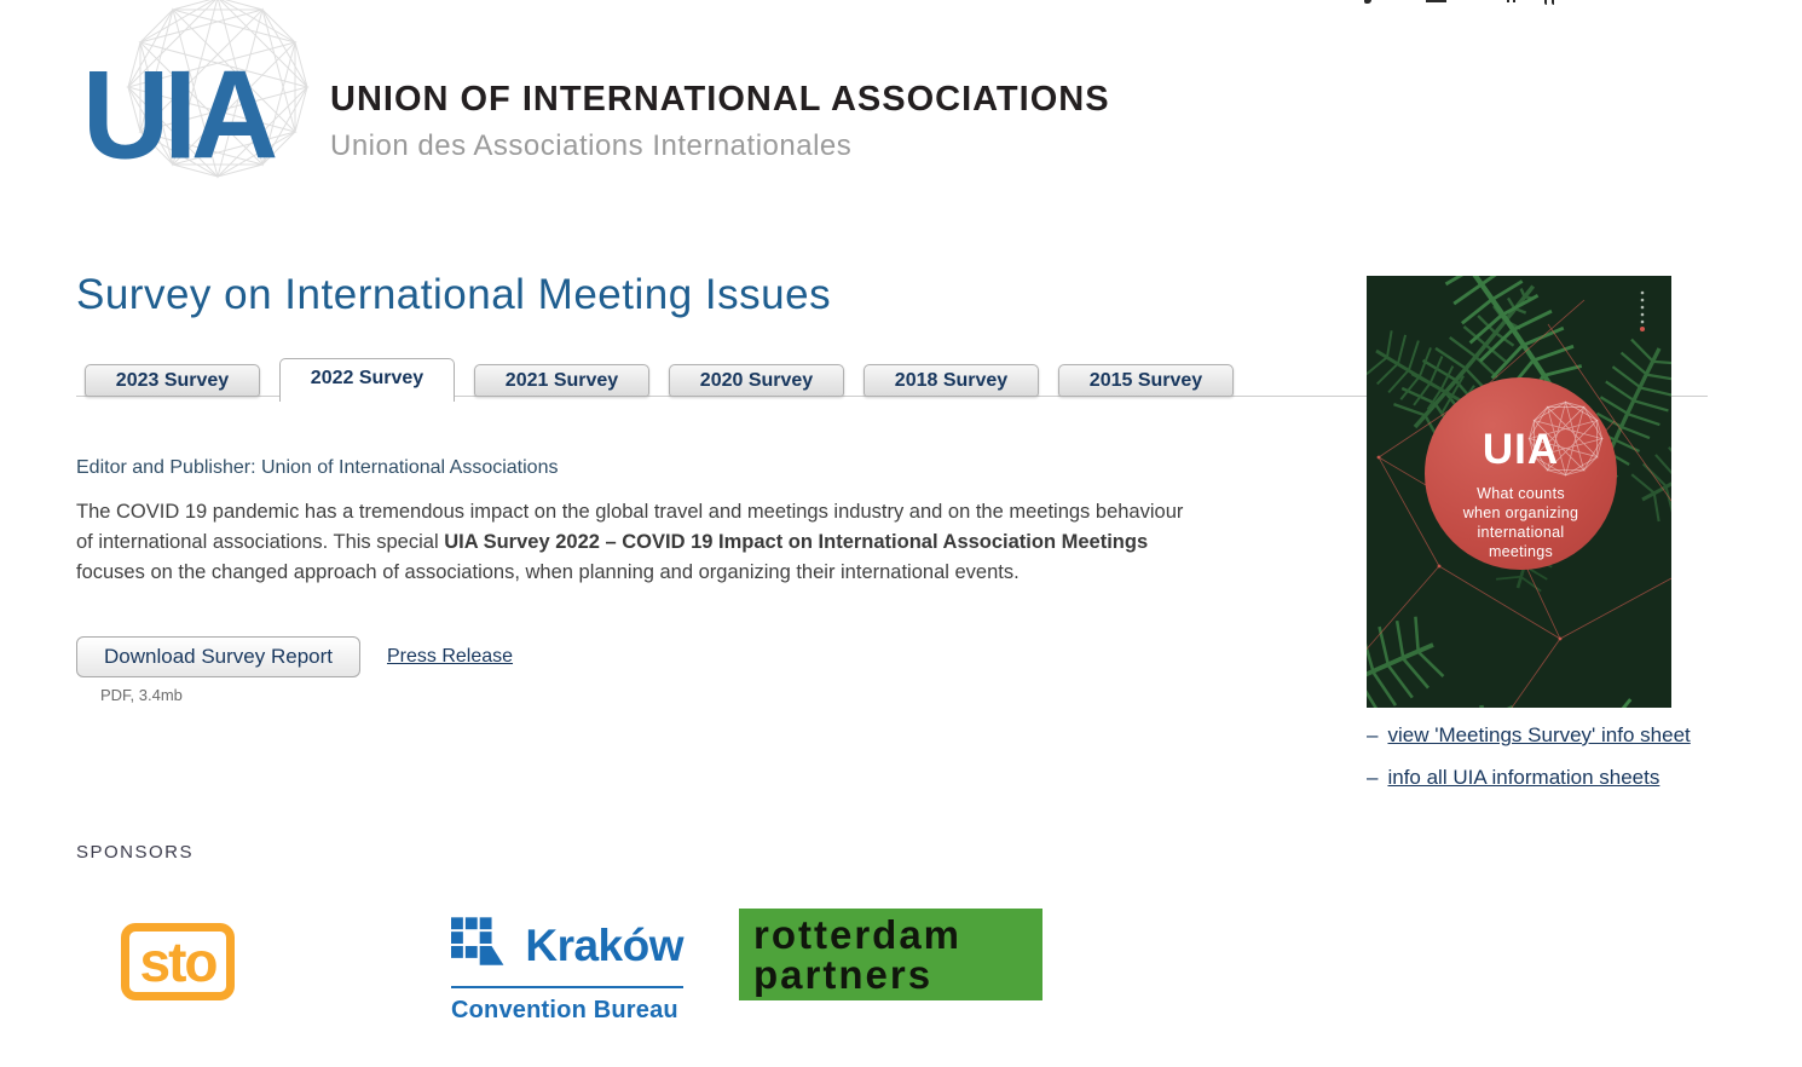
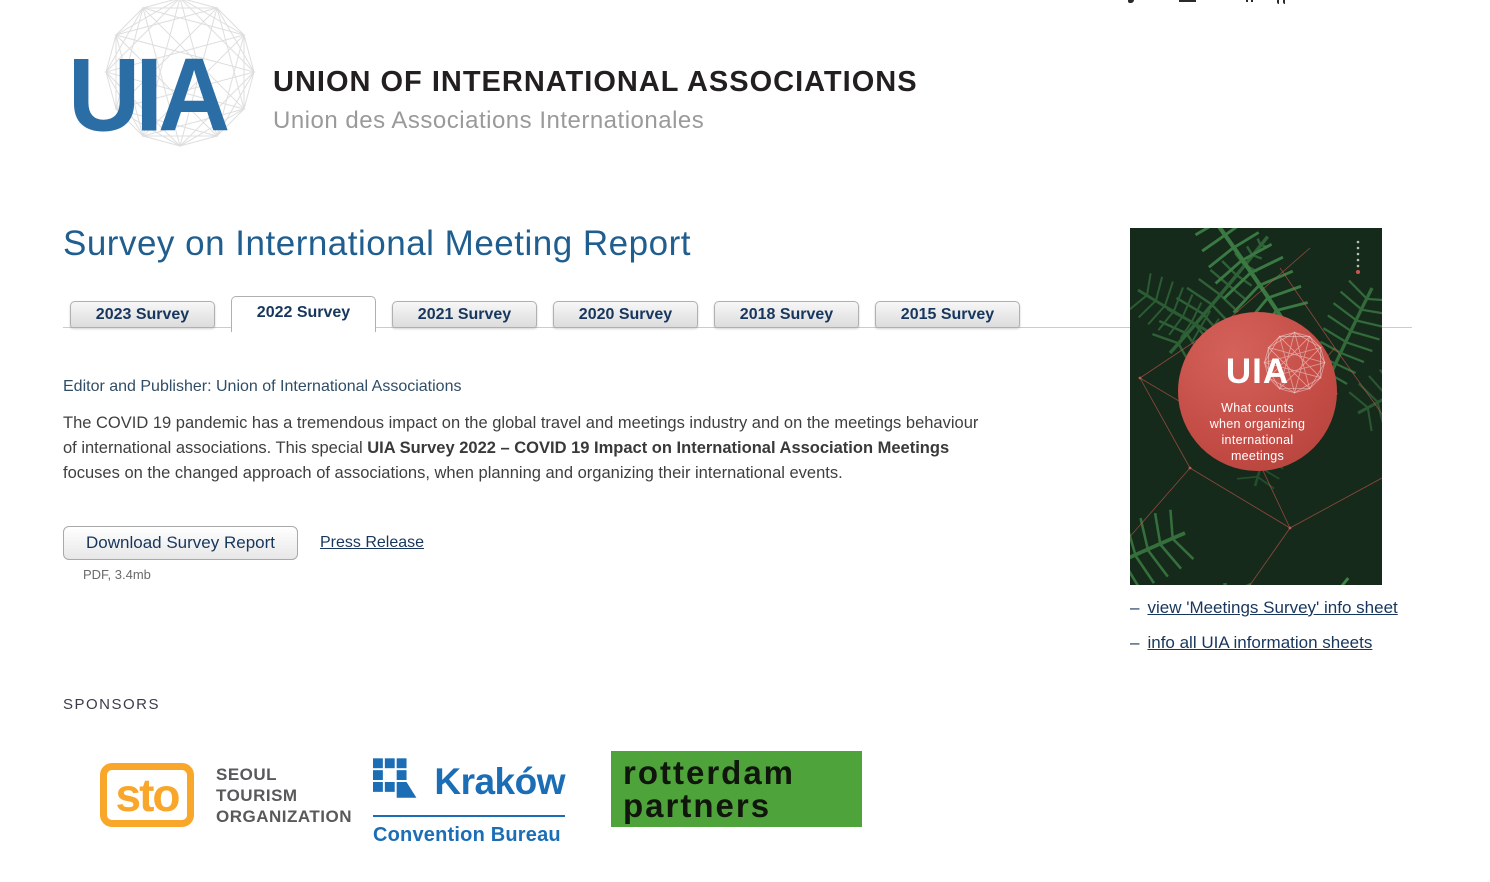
  UIA
  UNION OF INTERNATIONAL ASSOCIATIONS
  Union des Associations Internationales
- Survey on International Meeting Issues
+ Survey on International Meeting Report
  2023 Survey
  2022 Survey
  2021 Survey
  2020 Survey
  2018 Survey
  2015 Survey
  Editor and Publisher: Union of International Associations
  The COVID 19 pandemic has a tremendous impact on the global travel and meetings industry and on the meetings behaviour of international associations. This special UIA Survey 2022 – COVID 19 Impact on International Association Meetings focuses on the changed approach of associations, when planning and organizing their international events.
  Download Survey Report
  Press Release
  PDF, 3.4mb
  SPONSORS
  sto
+ SEOUL
+ TOURISM
+ ORGANIZATION
  Kraków
  Convention Bureau
  rotterdam
  partners
  UIA
  What counts
  when organizing
  international
  meetings
  – view 'Meetings Survey' info sheet
  – info all UIA information sheets
